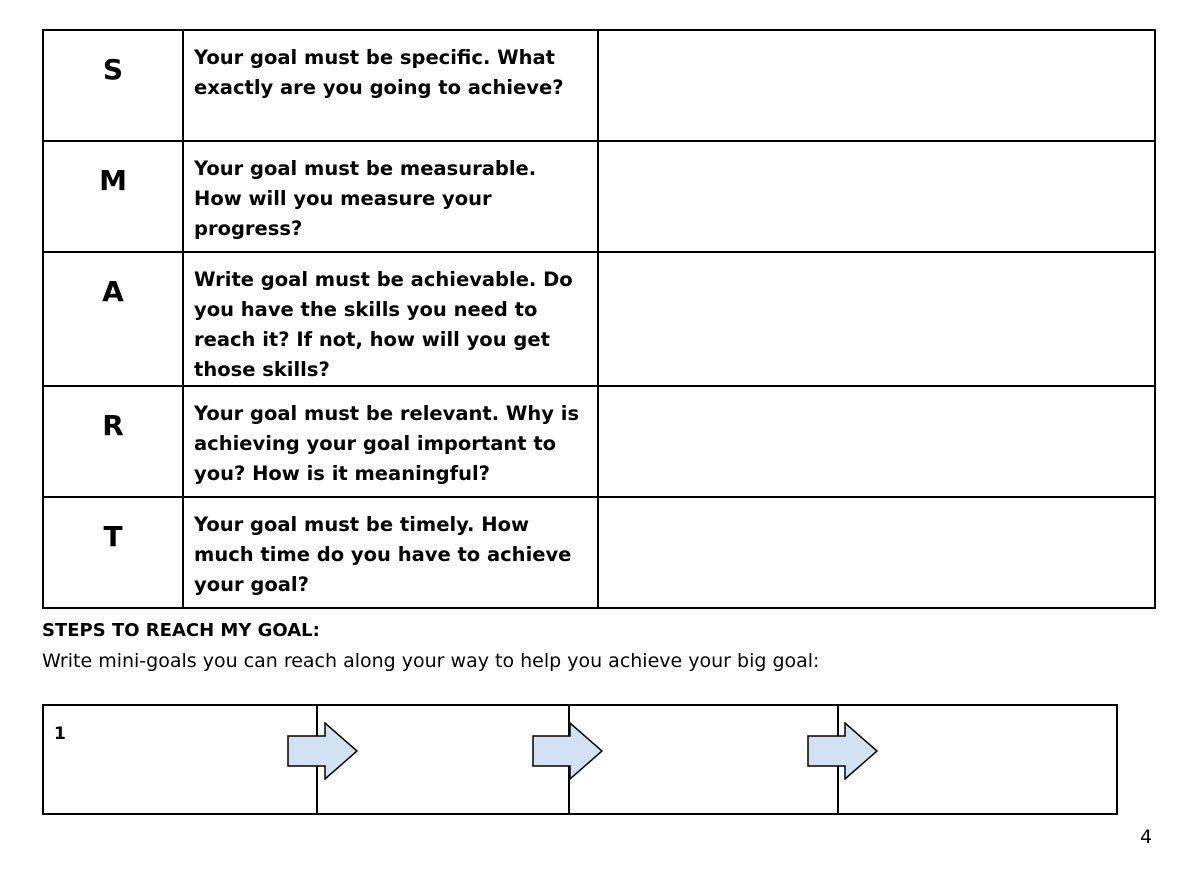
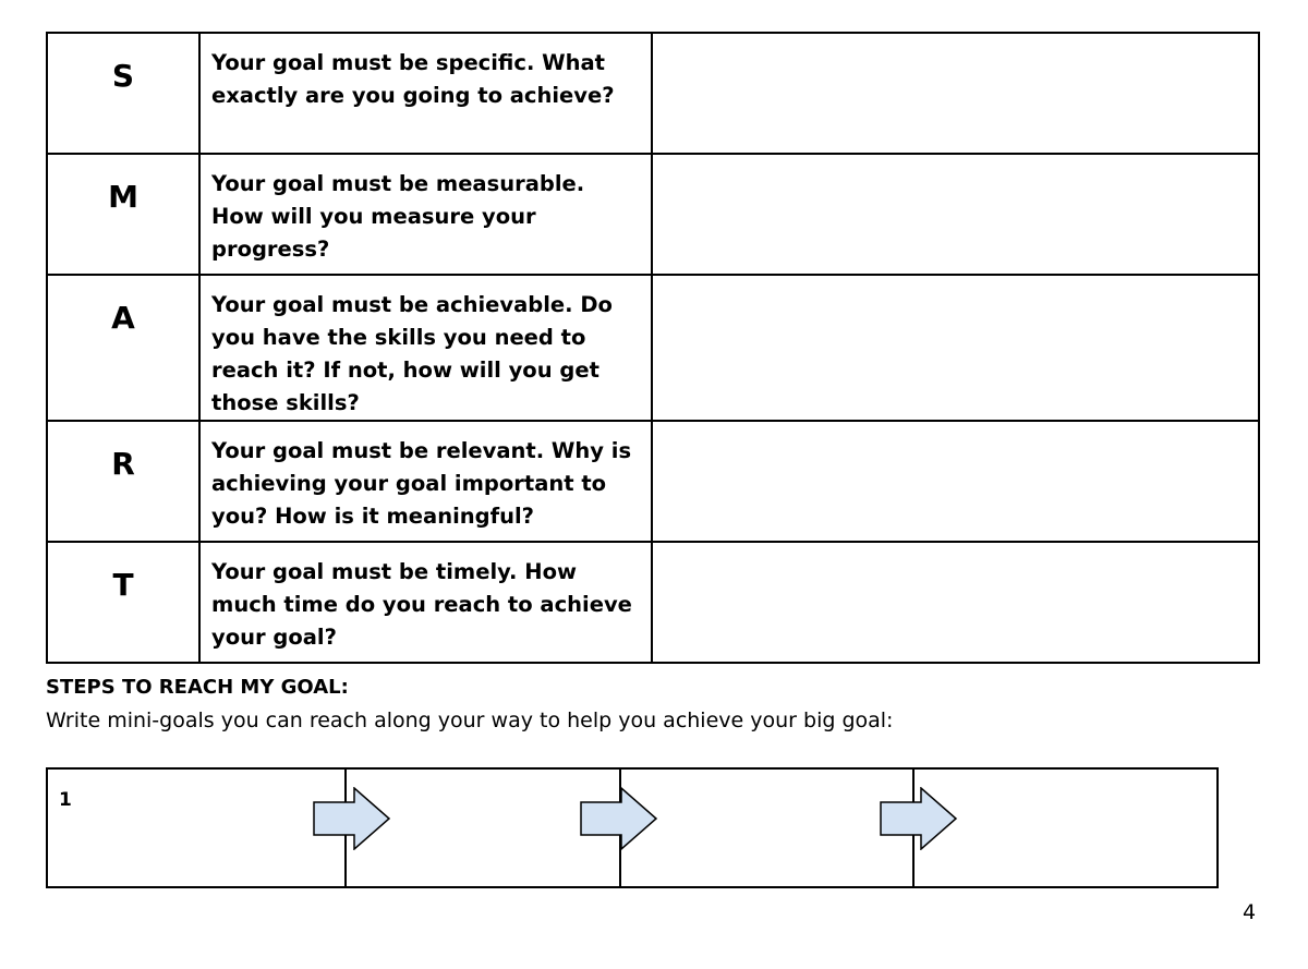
  S	Your goal must be specific. What exactly are you going to achieve?
  M	Your goal must be measurable. How will you measure your progress?
- A	Write goal must be achievable. Do you have the skills you need to reach it? If not, how will you get those skills?
+ A	Your goal must be achievable. Do you have the skills you need to reach it? If not, how will you get those skills?
  R	Your goal must be relevant. Why is achieving your goal important to you? How is it meaningful?
- T	Your goal must be timely. How much time do you have to achieve your goal?
+ T	Your goal must be timely. How much time do you reach to achieve your goal?
  STEPS TO REACH MY GOAL:
  Write mini-goals you can reach along your way to help you achieve your big goal:
  1
  4
